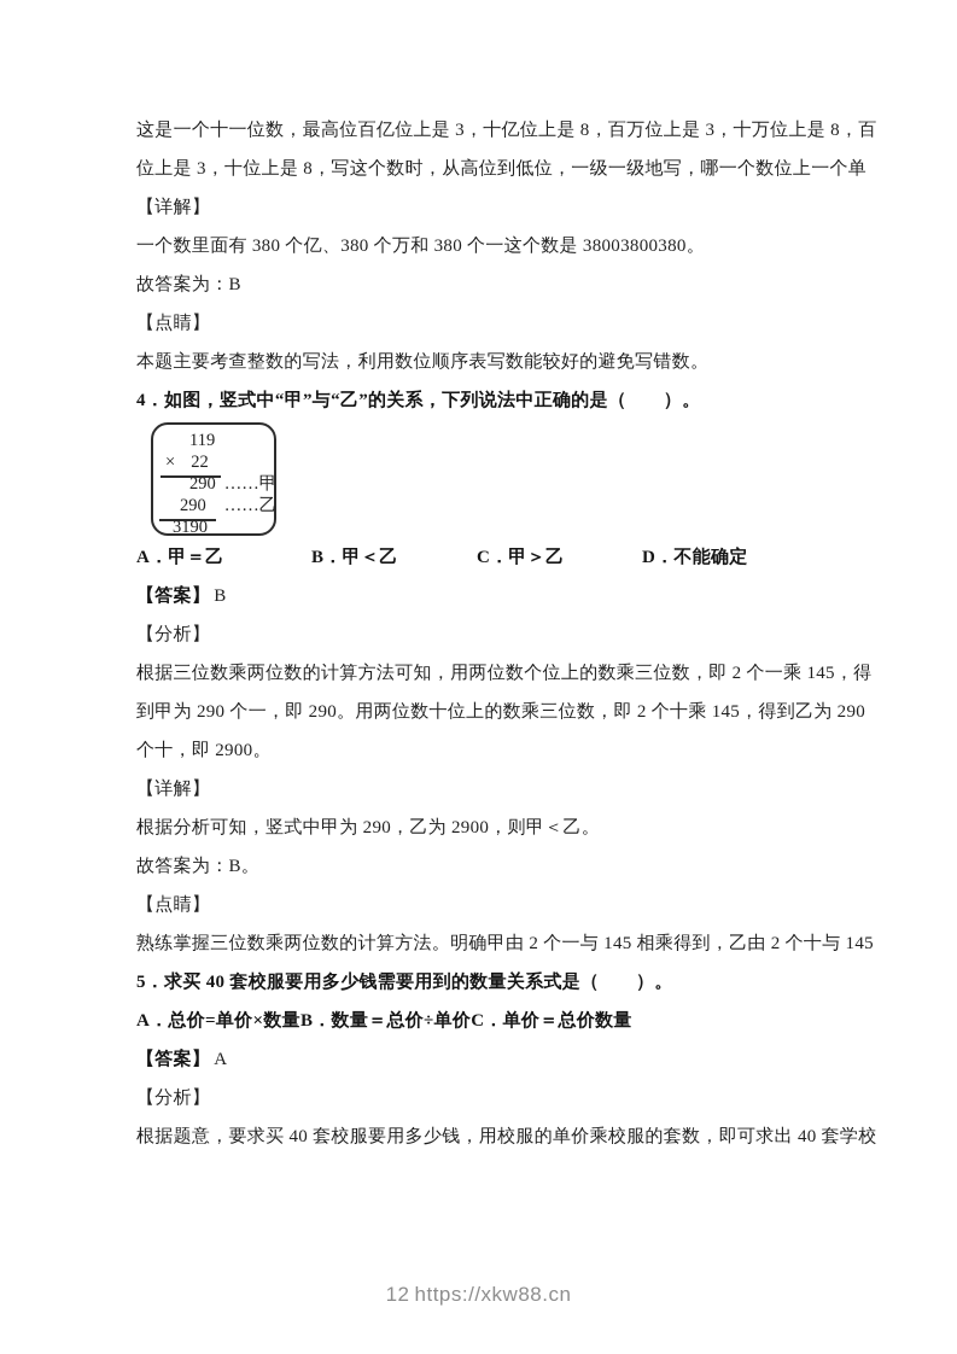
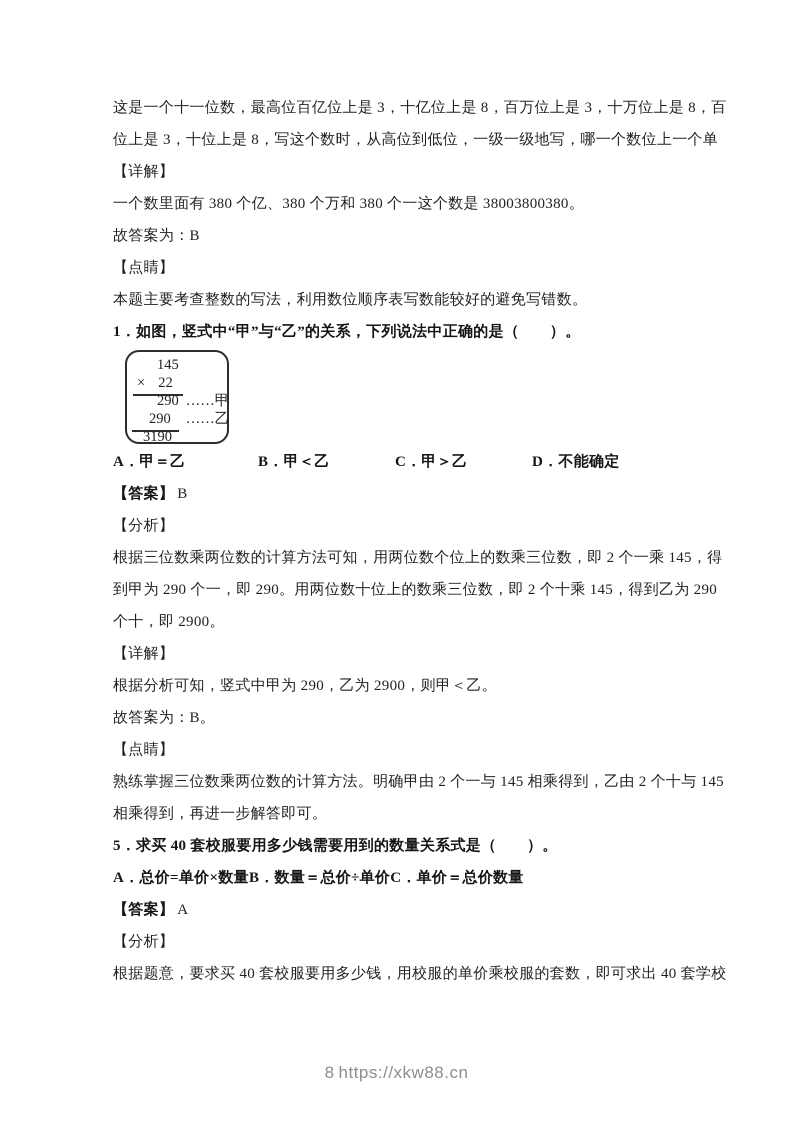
  这是一个十一位数，最高位百亿位上是 3，十亿位上是 8，百万位上是 3，十万位上是 8，百
  位上是 3，十位上是 8，写这个数时，从高位到低位，一级一级地写，哪一个数位上一个单
  【详解】
  一个数里面有 380 个亿、380 个万和 380 个一这个数是 38003800380。
  故答案为：B
  【点睛】
  本题主要考查整数的写法，利用数位顺序表写数能较好的避免写错数。
- 4．如图，竖式中“甲”与“乙”的关系，下列说法中正确的是（ ）。
+ 1．如图，竖式中“甲”与“乙”的关系，下列说法中正确的是（ ）。
- 119
+ 145
  × 22
  290 ……甲
  290 ……乙
  3190
  A．甲＝乙 B．甲＜乙 C．甲＞乙 D．不能确定
  【答案】 B
  【分析】
  根据三位数乘两位数的计算方法可知，用两位数个位上的数乘三位数，即 2 个一乘 145，得
  到甲为 290 个一，即 290。用两位数十位上的数乘三位数，即 2 个十乘 145，得到乙为 290
  个十，即 2900。
  【详解】
  根据分析可知，竖式中甲为 290，乙为 2900，则甲＜乙。
  故答案为：B。
  【点睛】
  熟练掌握三位数乘两位数的计算方法。明确甲由 2 个一与 145 相乘得到，乙由 2 个十与 145
+ 相乘得到，再进一步解答即可。
  5．求买 40 套校服要用多少钱需要用到的数量关系式是（ ）。
  A．总价=单价×数量B．数量＝总价÷单价C．单价＝总价数量
  【答案】 A
  【分析】
  根据题意，要求买 40 套校服要用多少钱，用校服的单价乘校服的套数，即可求出 40 套学校
- 12 https://xkw88.cn
+ 8 https://xkw88.cn
